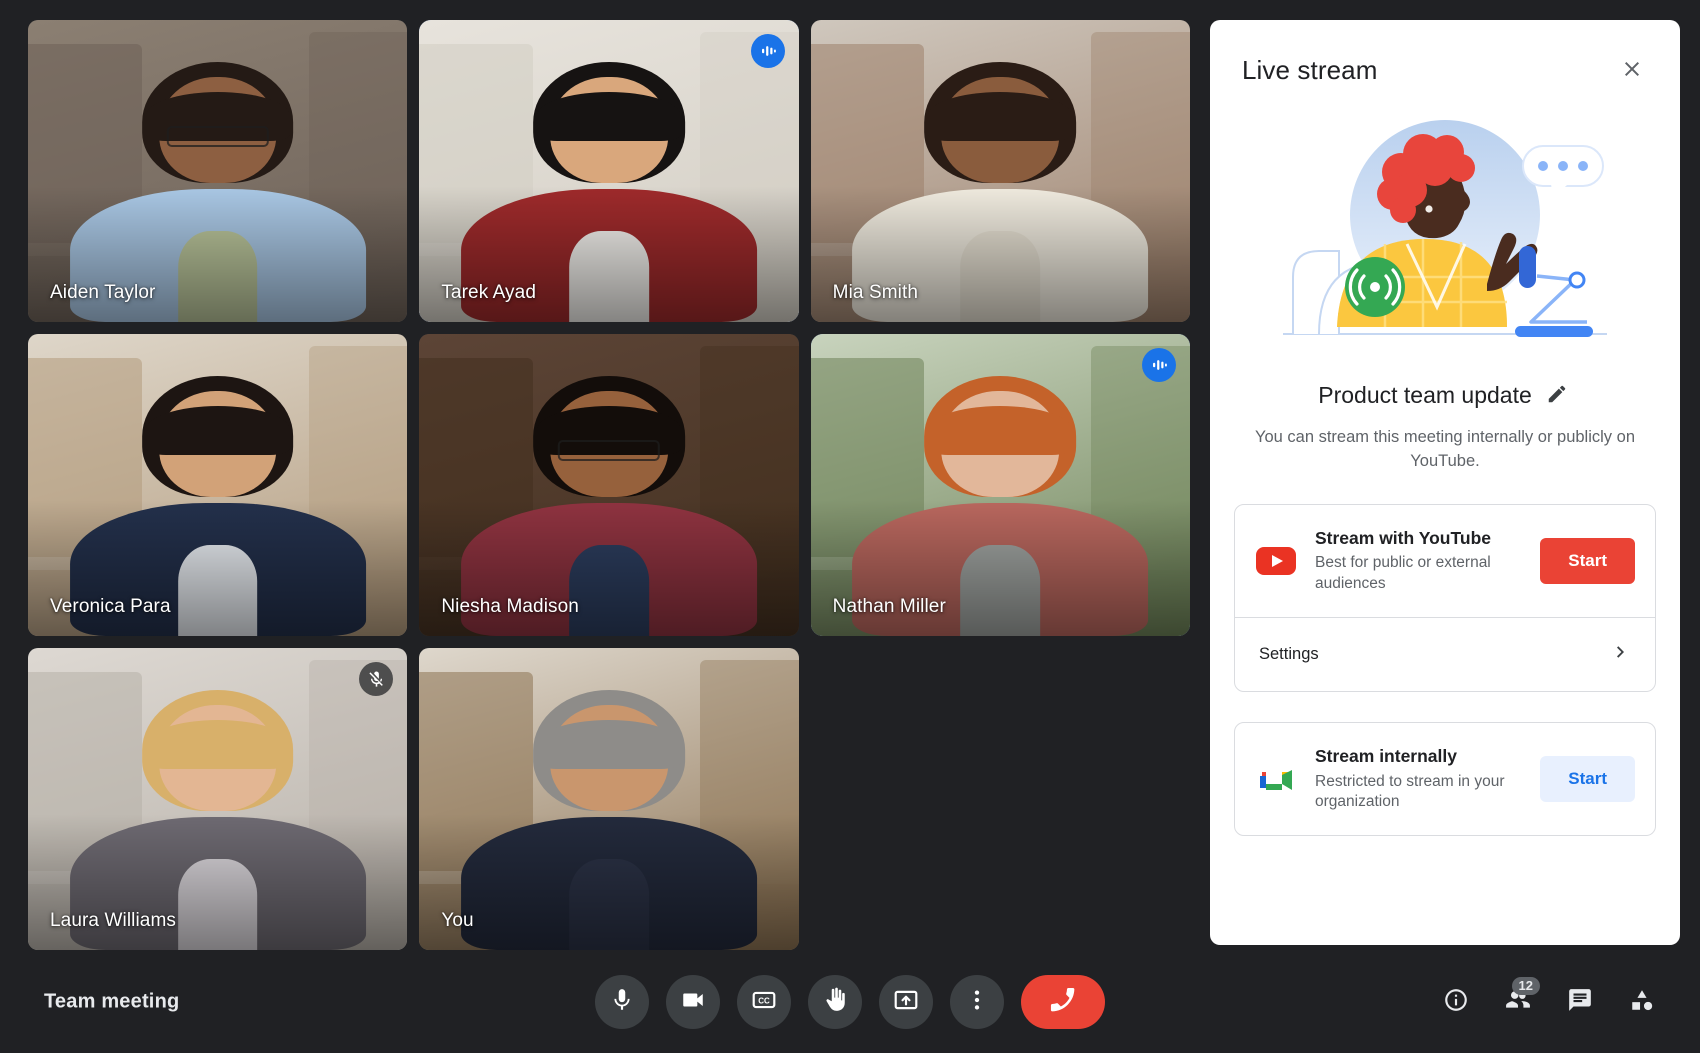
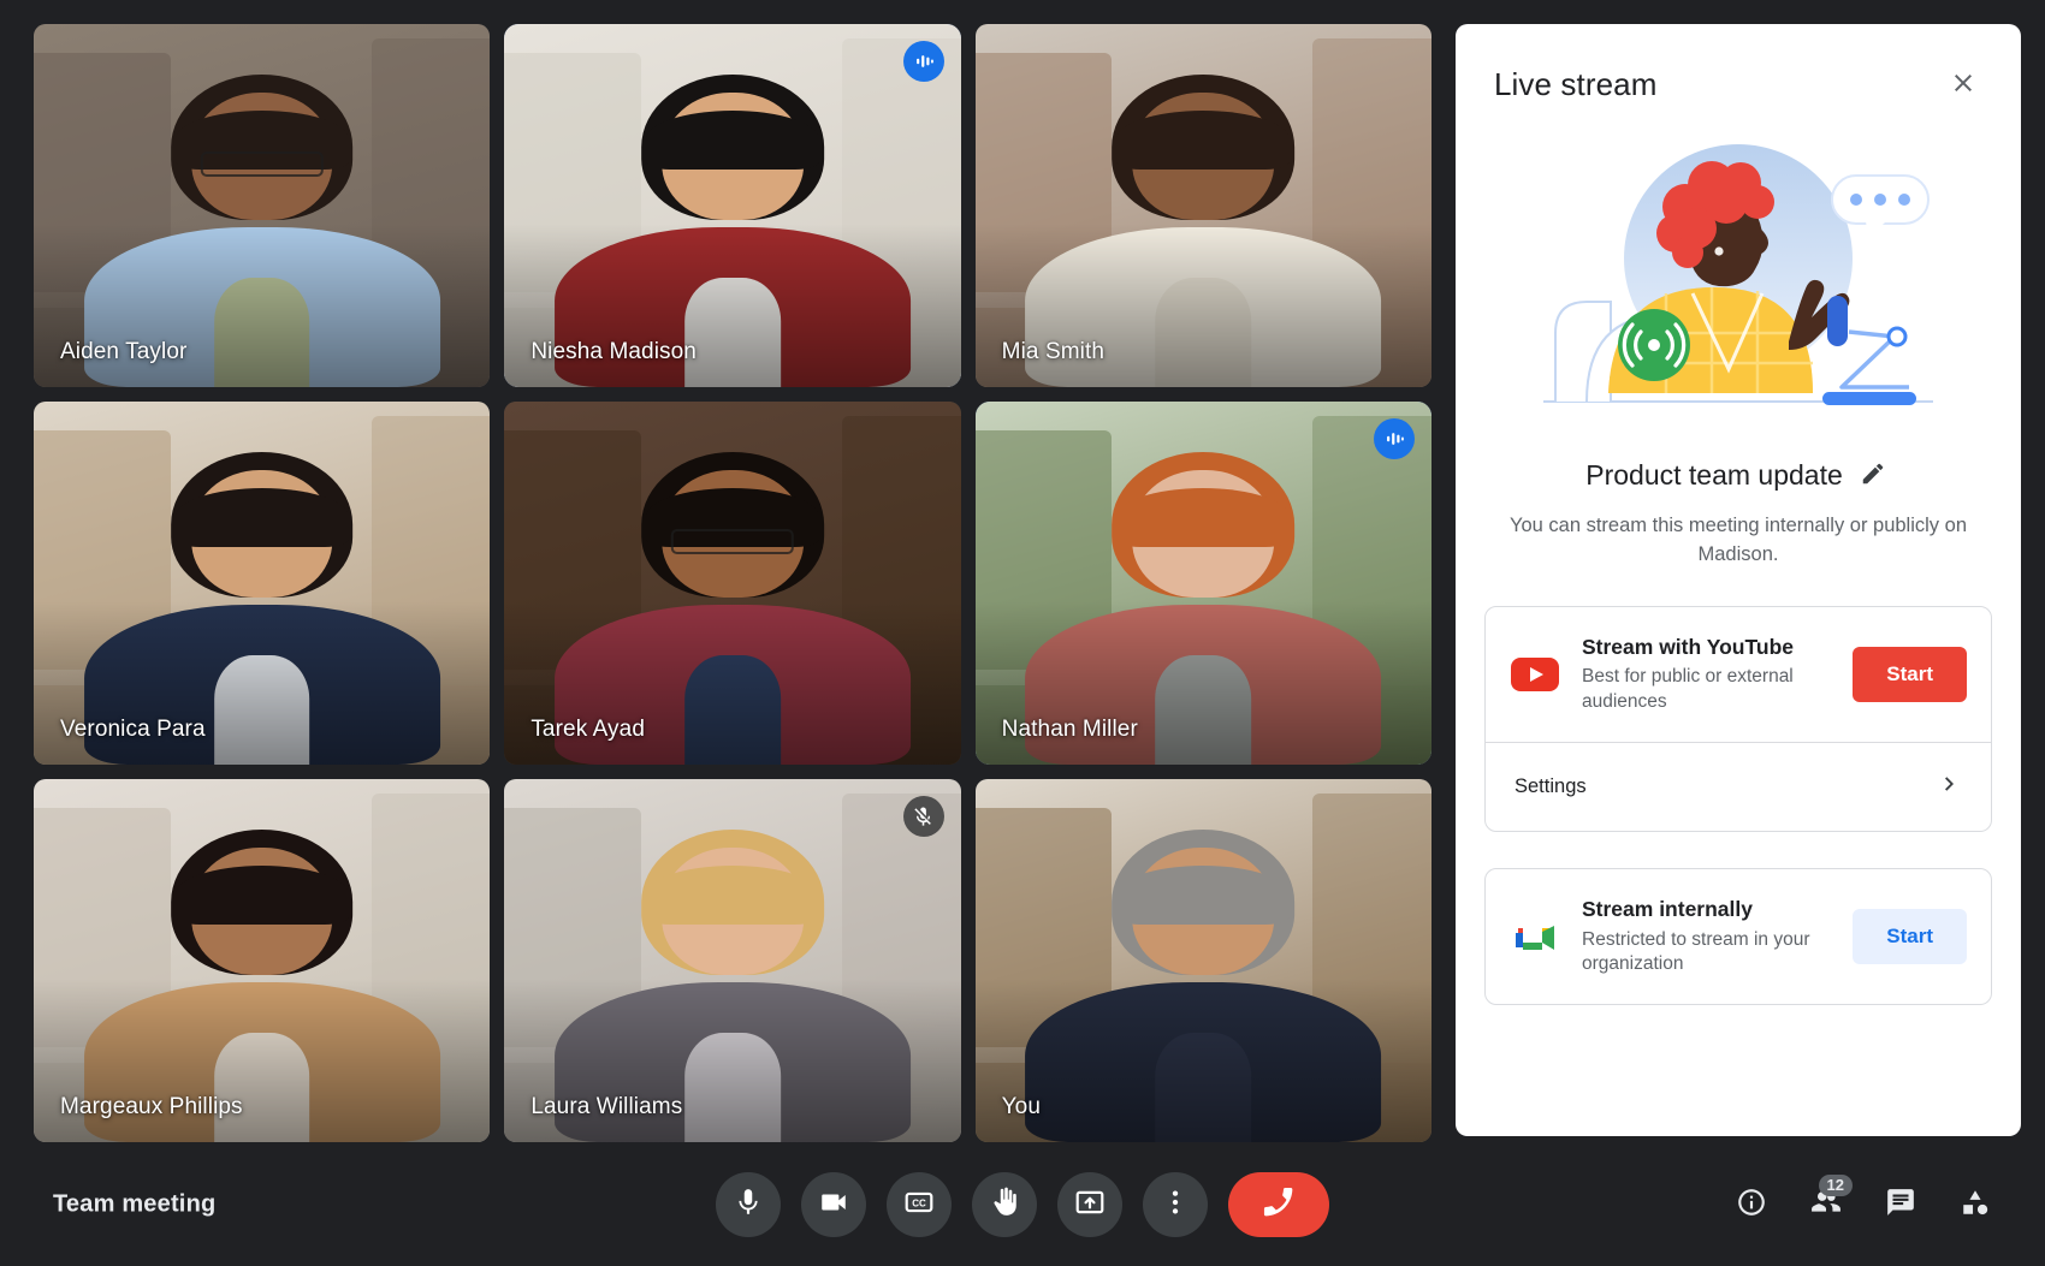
  Aiden Taylor
- Tarek Ayad
+ Niesha Madison
  Mia Smith
  Veronica Para
- Niesha Madison
+ Tarek Ayad
  Nathan Miller
+ Margeaux Phillips
  Laura Williams
  You
  Live stream
  Product team update
- You can stream this meeting internally or publicly on YouTube.
+ You can stream this meeting internally or publicly on Madison.
  Stream with YouTube
  Best for public or external audiences
  Start
  Settings
  Stream internally
  Restricted to stream in your organization
  Start
  Team meeting
  CC
  12
